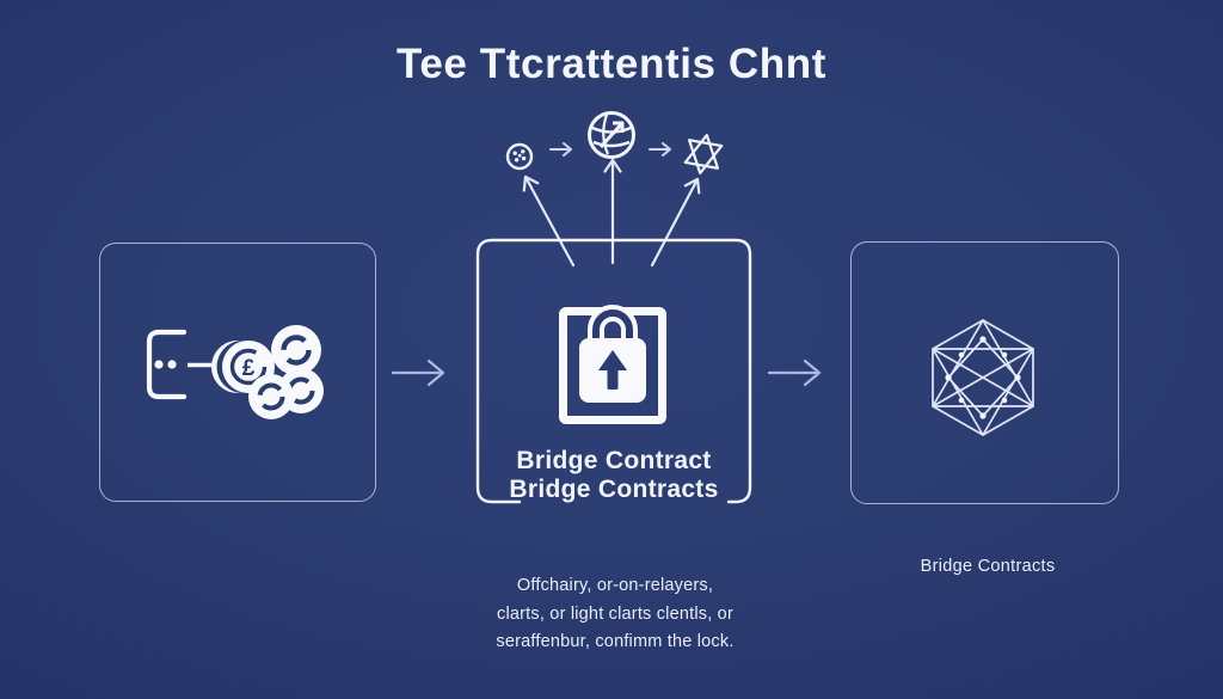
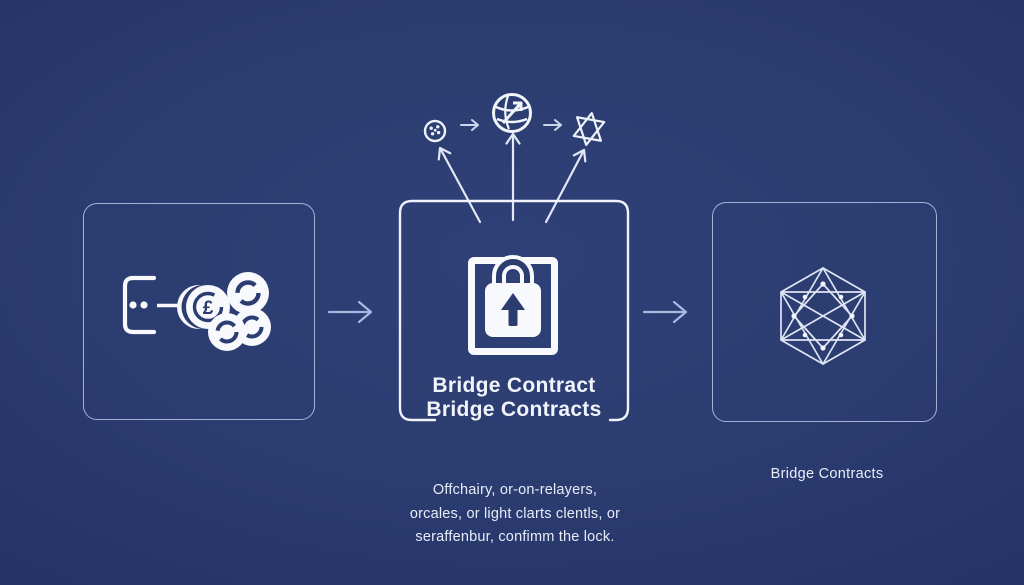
- Tee Ttcrattentis Chnt
  £
  Bridge Contract
  Bridge Contracts
  Offchairy, or-on-relayers,
- clarts, or light clarts clentls, or
+ orcales, or light clarts clentls, or
  seraffenbur, confimm the lock.
  Bridge Contracts
